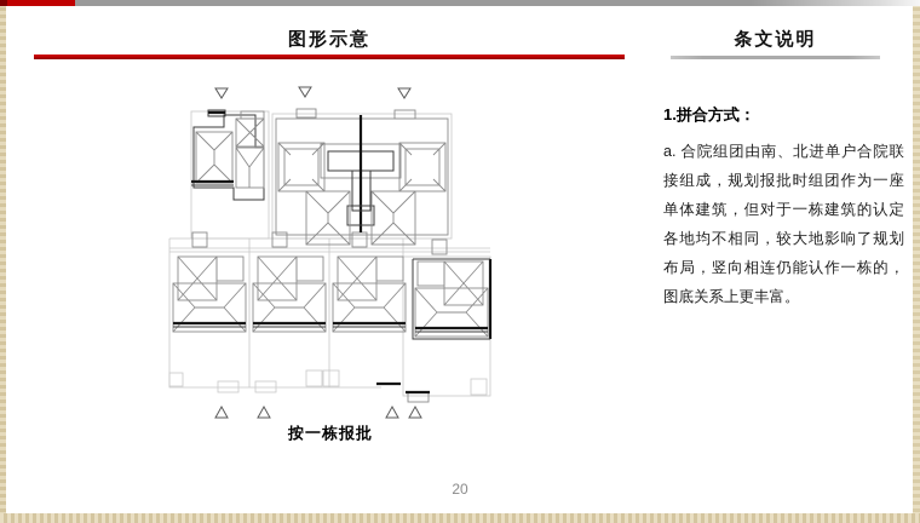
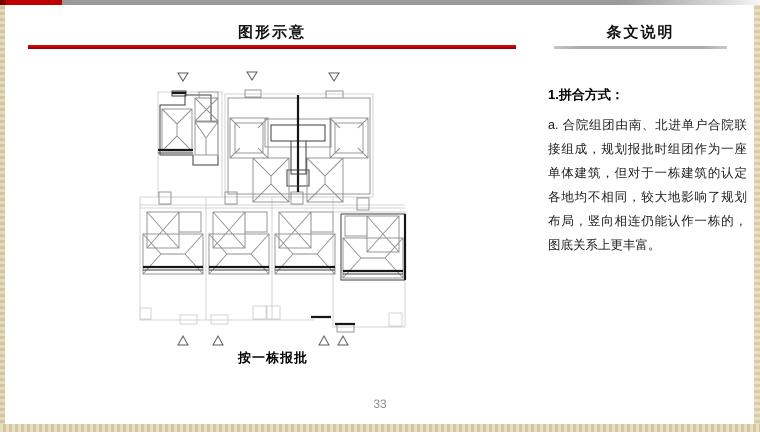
  图形示意
  条文说明
  按一栋报批
  1.拼合方式：
  a. 合院组团由南、北进单户合院联接组成，规划报批时组团作为一座单体建筑，但对于一栋建筑的认定各地均不相同，较大地影响了规划布局，竖向相连仍能认作一栋的，图底关系上更丰富。
- 20
+ 33
